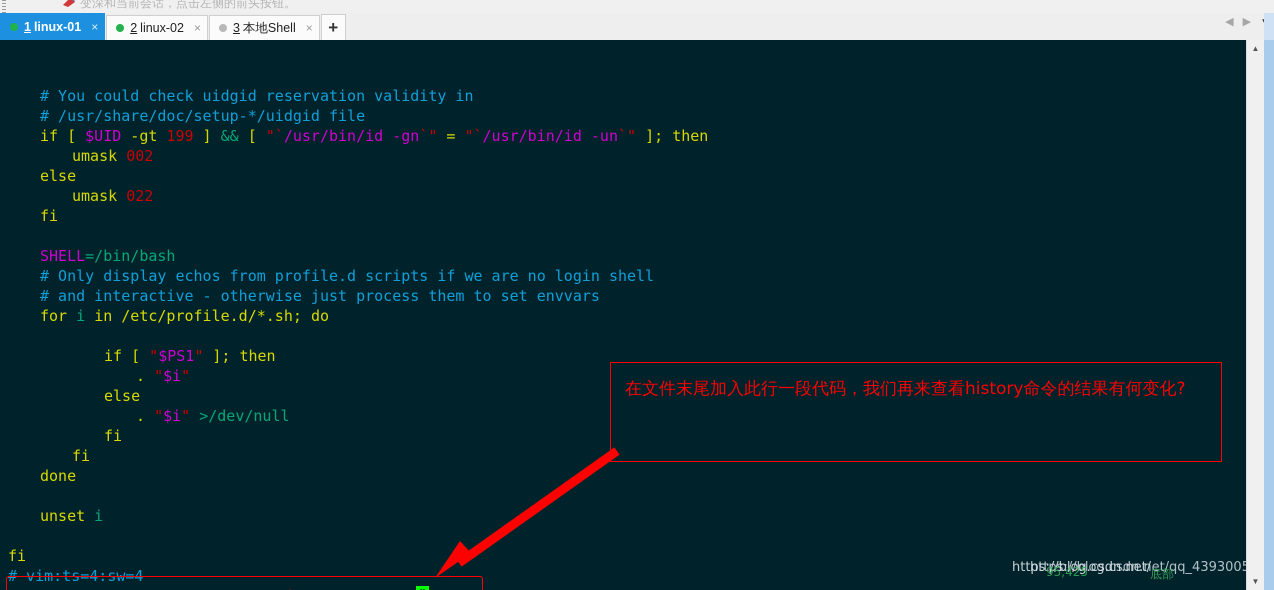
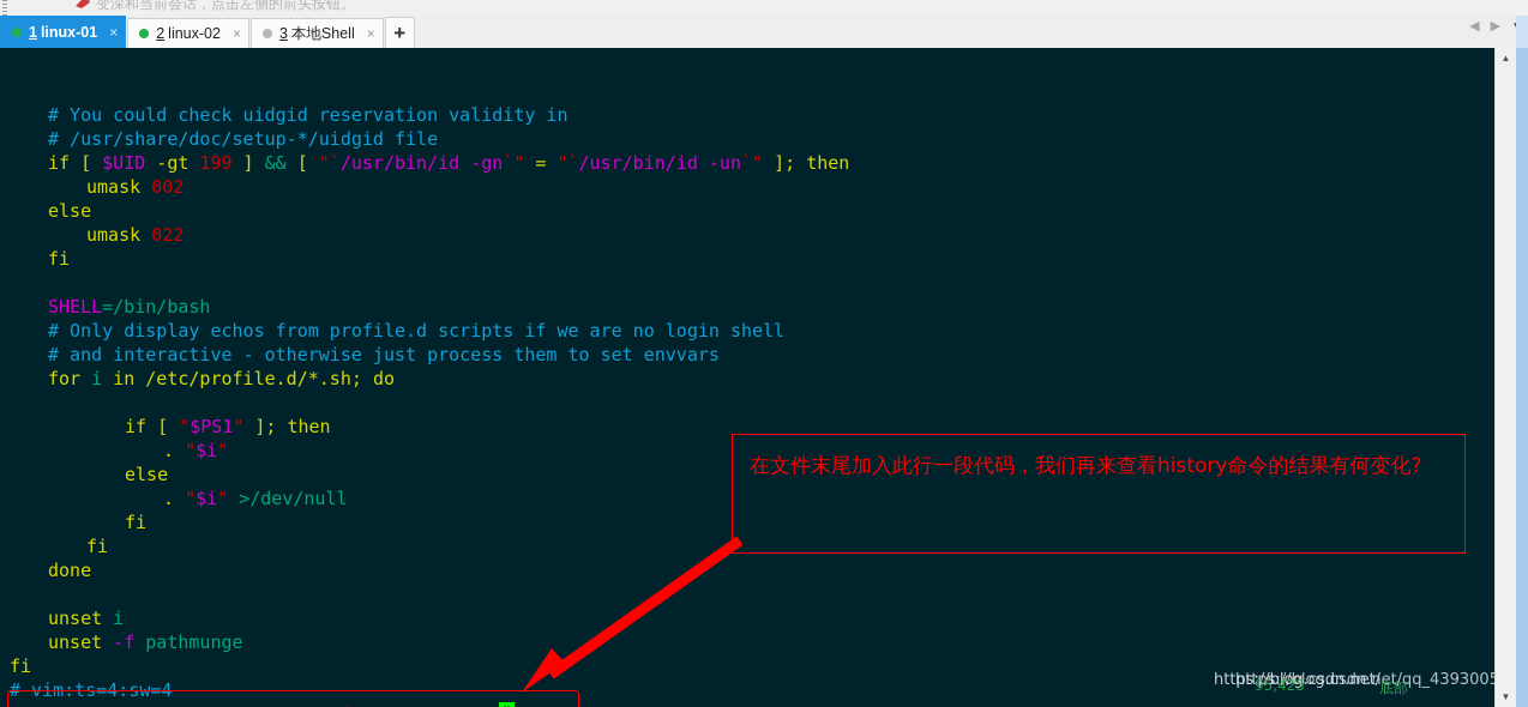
  变深和当前会话，点击左侧的前头按钮。
  1
  linux-01
  ×
  2
  linux-02
  ×
  3
  本地Shell
  ×
  +
  ◀
  ▶
  # You could check uidgid reservation validity in
  # /usr/share/doc/setup-*/uidgid file
  if [ $UID -gt 199 ] && [ "`/usr/bin/id -gn`" = "`/usr/bin/id -un`" ]; then
  umask 002
  else
  umask 022
  fi
  SHELL=/bin/bash
  # Only display echos from profile.d scripts if we are no login shell
  # and interactive - otherwise just process them to set envvars
  for i in /etc/profile.d/*.sh; do
  if [ "$PS1" ]; then
  . "$i"
  else
  . "$i" >/dev/null
  fi
  fi
  done
  unset i
+ unset -f pathmunge
  fi
  # vim:ts=4:sw=4
  在文件末尾加入此行一段代码，我们再来查看history命令的结果有何变化?
  https://blog.csdn.net/
  https://blog.csdn.net/qq_439300
  95,425
  底部
  ▲
  ▼
